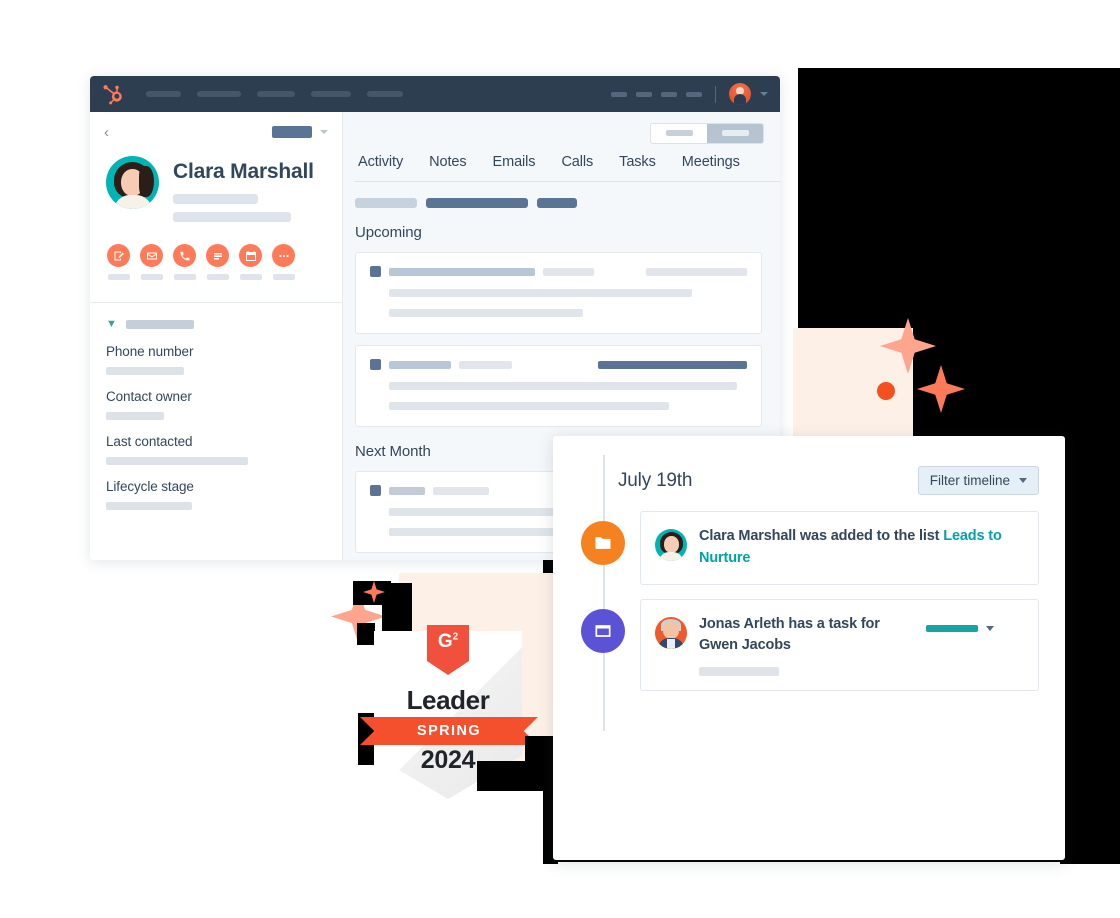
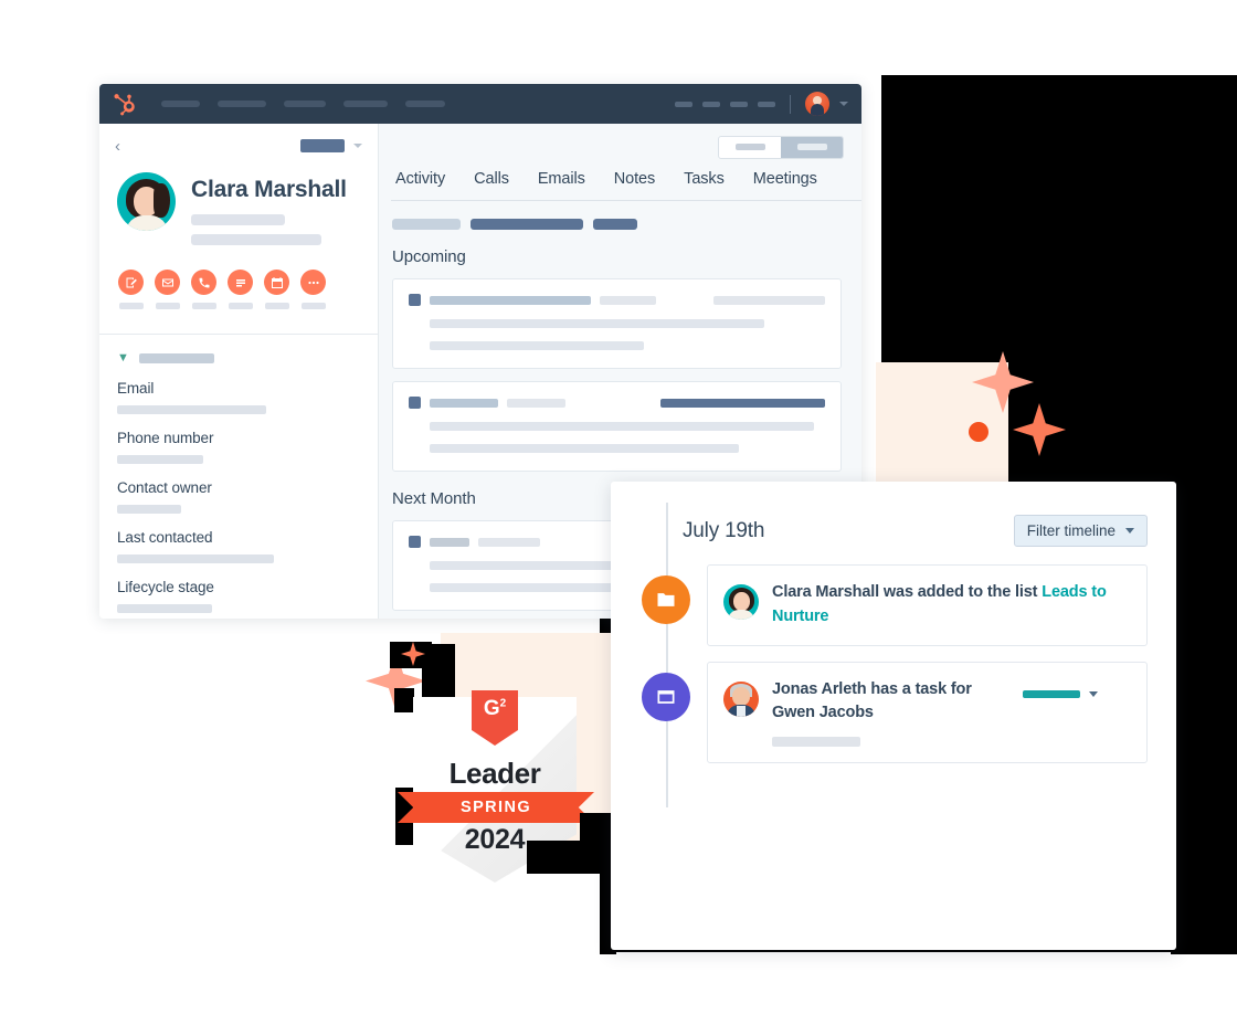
  ‹
  Clara Marshall
  ▼
+ Email
  Phone number
  Contact owner
  Last contacted
  Lifecycle stage
  Activity
- Notes
+ Calls
  Emails
- Calls
+ Notes
  Tasks
  Meetings
  Upcoming
  Next Month
  G2
  Leader
  SPRING
  2024
  July 19th
  Filter timeline
  Clara Marshall was added to the list Leads to Nurture
  Jonas Arleth has a task for Gwen Jacobs
